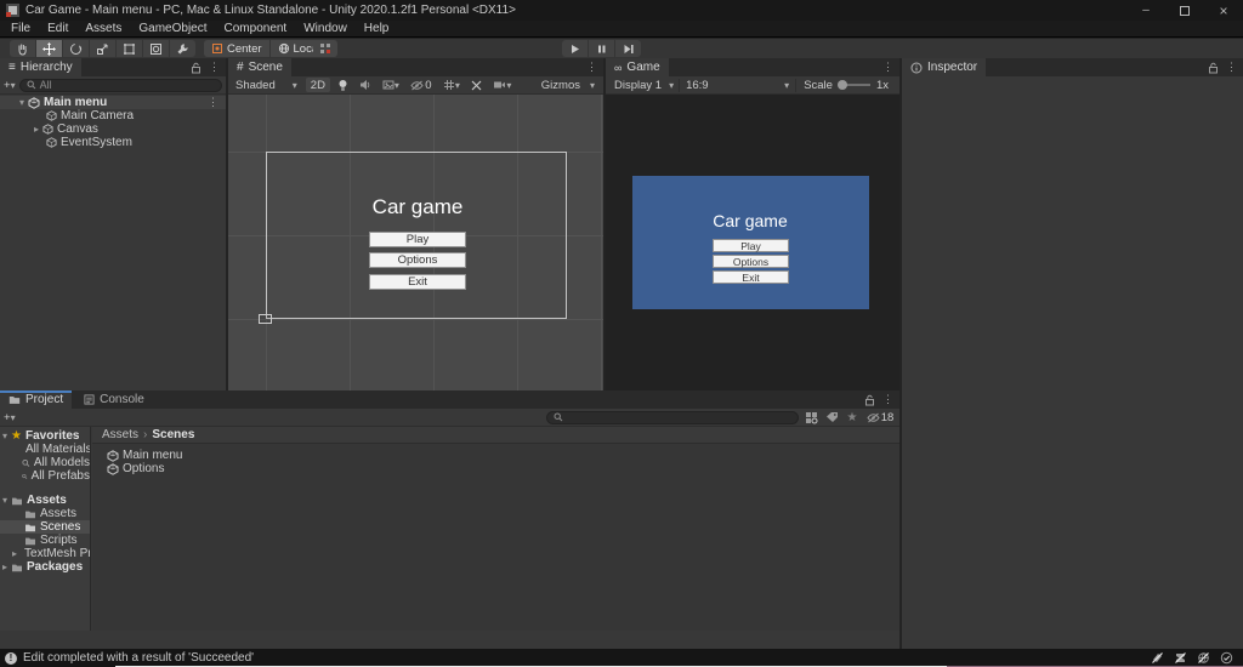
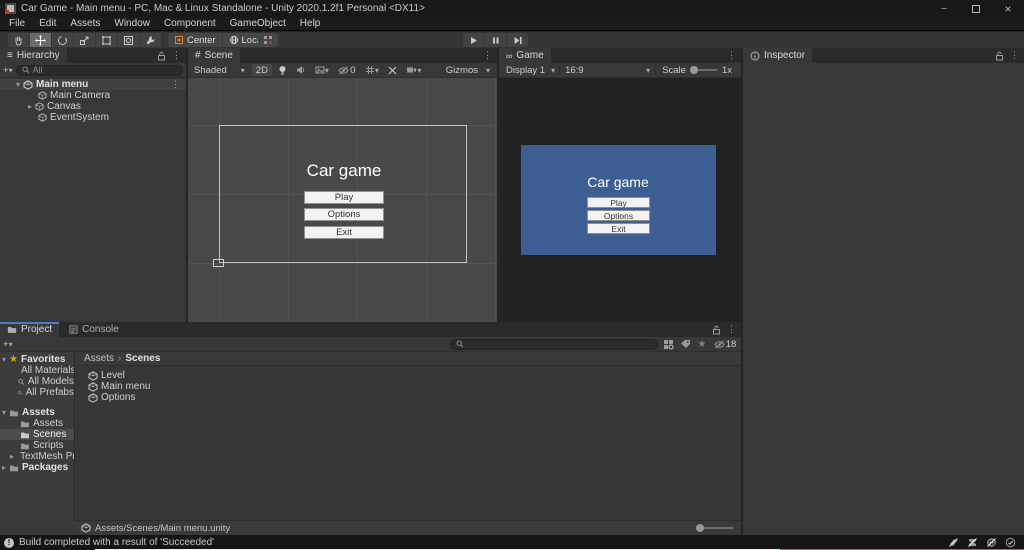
  Car Game - Main menu - PC, Mac & Linux Standalone - Unity 2020.1.2f1 Personal <DX11>
  –
  ×
  File
  Edit
  Assets
- GameObject
+ Window
  Component
- Window
+ GameObject
  Help
  Center
  ≡
  Hierarchy
  ⋮
  +
  All
  Main menu
  ⋮
  Main Camera
  Canvas
  EventSystem
  #
  Scene
  ⋮
  Shaded
  2D
  0
  Gizmos
  Car game
  Play
  Options
  Exit
  ∞
  Game
  ⋮
  Display 1
  16:9
  Scale
  1x
  Car game
  Play
  Options
  Exit
  Inspector
  ⋮
  Project
  Console
  ⋮
  +
  ★
  18
  ★
  Favorites
  All Materials
  All Models
  All Prefabs
  Assets
  Assets
  Scenes
  Scripts
  TextMesh Pr
  Packages
  Assets
  ›
  Scenes
+ Level
  Main menu
  Options
+ Assets/Scenes/Main menu.unity
  !
- Edit completed with a result of 'Succeeded'
+ Build completed with a result of 'Succeeded'
